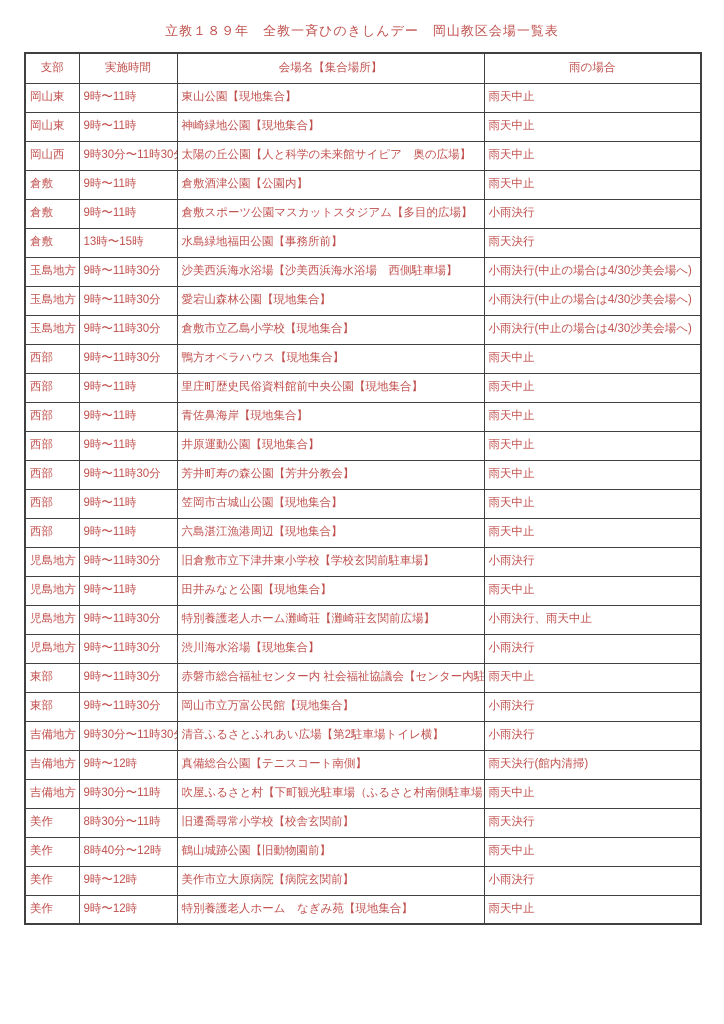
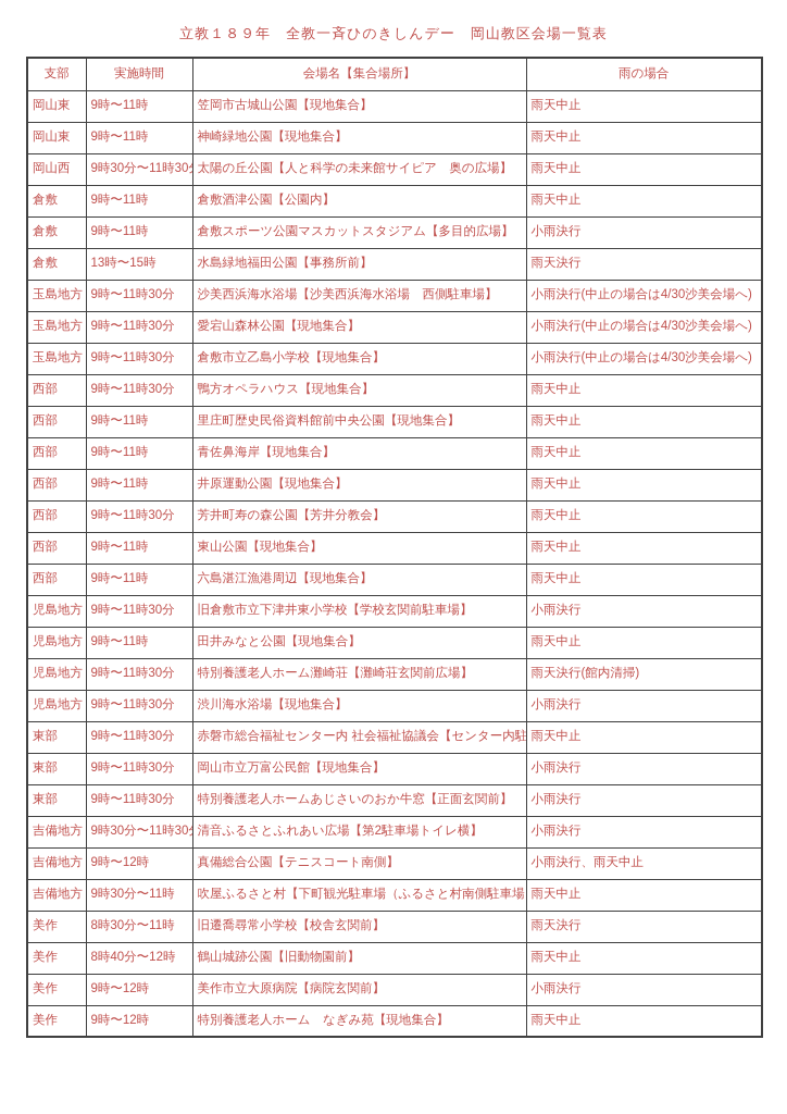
  立教１８９年 全教一斉ひのきしんデー 岡山教区会場一覧表
  支部	実施時間	会場名【集合場所】	雨の場合
- 岡山東	9時〜11時	東山公園【現地集合】	雨天中止
+ 岡山東	9時〜11時	笠岡市古城山公園【現地集合】	雨天中止
  岡山東	9時〜11時	神崎緑地公園【現地集合】	雨天中止
  岡山西	9時30分〜11時30	太陽の丘公園【人と科学の未来館サイピア 奥の広場】	雨天中止
  倉敷	9時〜11時	倉敷酒津公園【公園内】	雨天中止
  倉敷	9時〜11時	倉敷スポーツ公園マスカットスタジアム【多目的広場】	小雨決行
  倉敷	13時〜15時	水島緑地福田公園【事務所前】	雨天決行
  玉島地方	9時〜11時30分	沙美西浜海水浴場【沙美西浜海水浴場 西側駐車場】	小雨決行(中止の場合は4/30沙美会場へ)
  玉島地方	9時〜11時30分	愛宕山森林公園【現地集合】	小雨決行(中止の場合は4/30沙美会場へ)
  玉島地方	9時〜11時30分	倉敷市立乙島小学校【現地集合】	小雨決行(中止の場合は4/30沙美会場へ)
  西部	9時〜11時30分	鴨方オペラハウス【現地集合】	雨天中止
  西部	9時〜11時	里庄町歴史民俗資料館前中央公園【現地集合】	雨天中止
  西部	9時〜11時	青佐鼻海岸【現地集合】	雨天中止
  西部	9時〜11時	井原運動公園【現地集合】	雨天中止
  西部	9時〜11時30分	芳井町寿の森公園【芳井分教会】	雨天中止
- 西部	9時〜11時	笠岡市古城山公園【現地集合】	雨天中止
+ 西部	9時〜11時	東山公園【現地集合】	雨天中止
  西部	9時〜11時	六島湛江漁港周辺【現地集合】	雨天中止
  児島地方	9時〜11時30分	旧倉敷市立下津井東小学校【学校玄関前駐車場】	小雨決行
  児島地方	9時〜11時	田井みなと公園【現地集合】	雨天中止
- 児島地方	9時〜11時30分	特別養護老人ホーム灘崎荘【灘崎荘玄関前広場】	小雨決行、雨天中止
+ 児島地方	9時〜11時30分	特別養護老人ホーム灘崎荘【灘崎荘玄関前広場】	雨天決行(館内清掃)
  児島地方	9時〜11時30分	渋川海水浴場【現地集合】	小雨決行
  東部	9時〜11時30分	赤磐市総合福祉センター内 社会福祉協議会【センター内駐	雨天中止
  東部	9時〜11時30分	岡山市立万富公民館【現地集合】	小雨決行
+ 東部	9時〜11時30分	特別養護老人ホームあじさいのおか牛窓【正面玄関前】	小雨決行
  吉備地方	9時30分〜11時30	清音ふるさとふれあい広場【第2駐車場トイレ横】	小雨決行
- 吉備地方	9時〜12時	真備総合公園【テニスコート南側】	雨天決行(館内清掃)
+ 吉備地方	9時〜12時	真備総合公園【テニスコート南側】	小雨決行、雨天中止
  吉備地方	9時30分〜11時	吹屋ふるさと村【下町観光駐車場（ふるさと村南側駐車場	雨天中止
  美作	8時30分〜11時	旧遷喬尋常小学校【校舎玄関前】	雨天決行
  美作	8時40分〜12時	鶴山城跡公園【旧動物園前】	雨天中止
  美作	9時〜12時	美作市立大原病院【病院玄関前】	小雨決行
  美作	9時〜12時	特別養護老人ホーム なぎみ苑【現地集合】	雨天中止
